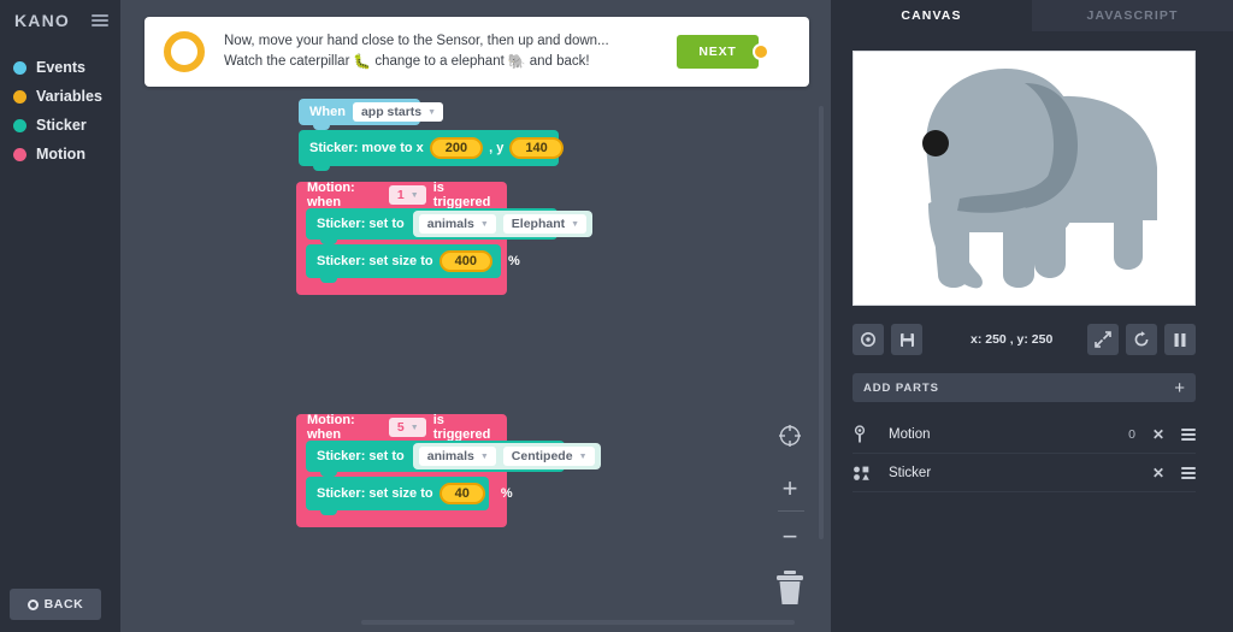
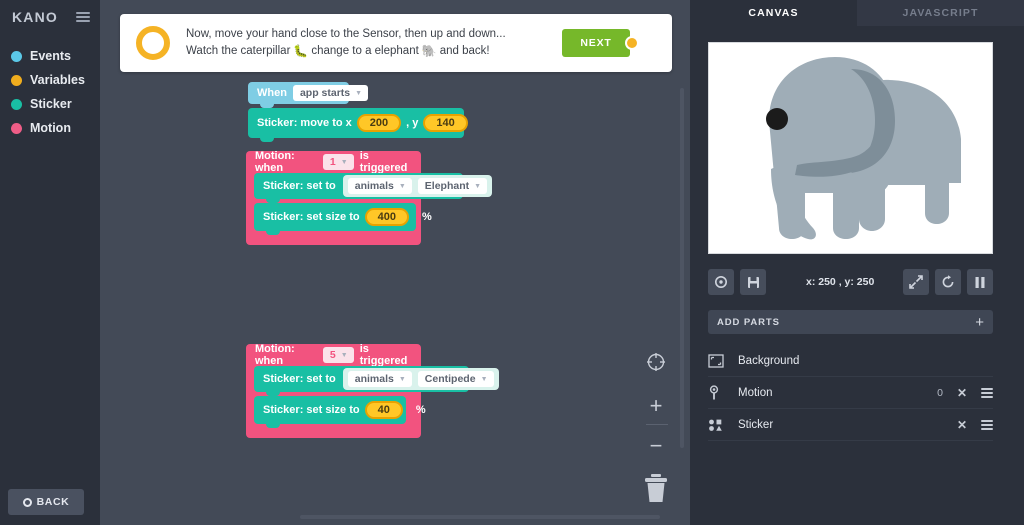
  KANO
  Events
  Variables
  Sticker
  Motion
  BACK
  Now, move your hand close to the Sensor, then up and down...
  Watch the caterpillar
  🐛
  change to a elephant
  🐘
  and back!
  NEXT
  When
  app starts
  Sticker: move to x
  200
  , y
  140
  Motion: when
  1
  is triggered
  Sticker: set to
  animals
  Elephant
  Sticker: set size to
  400
  %
  Motion: when
  5
  is triggered
  Sticker: set to
  animals
  Centipede
  Sticker: set size to
  40
  %
  +
  −
  CANVAS
  JAVASCRIPT
  x: 250 , y: 250
  ADD PARTS
  +
+ Background
  Motion
  0
  ✕
  Sticker
  ✕
